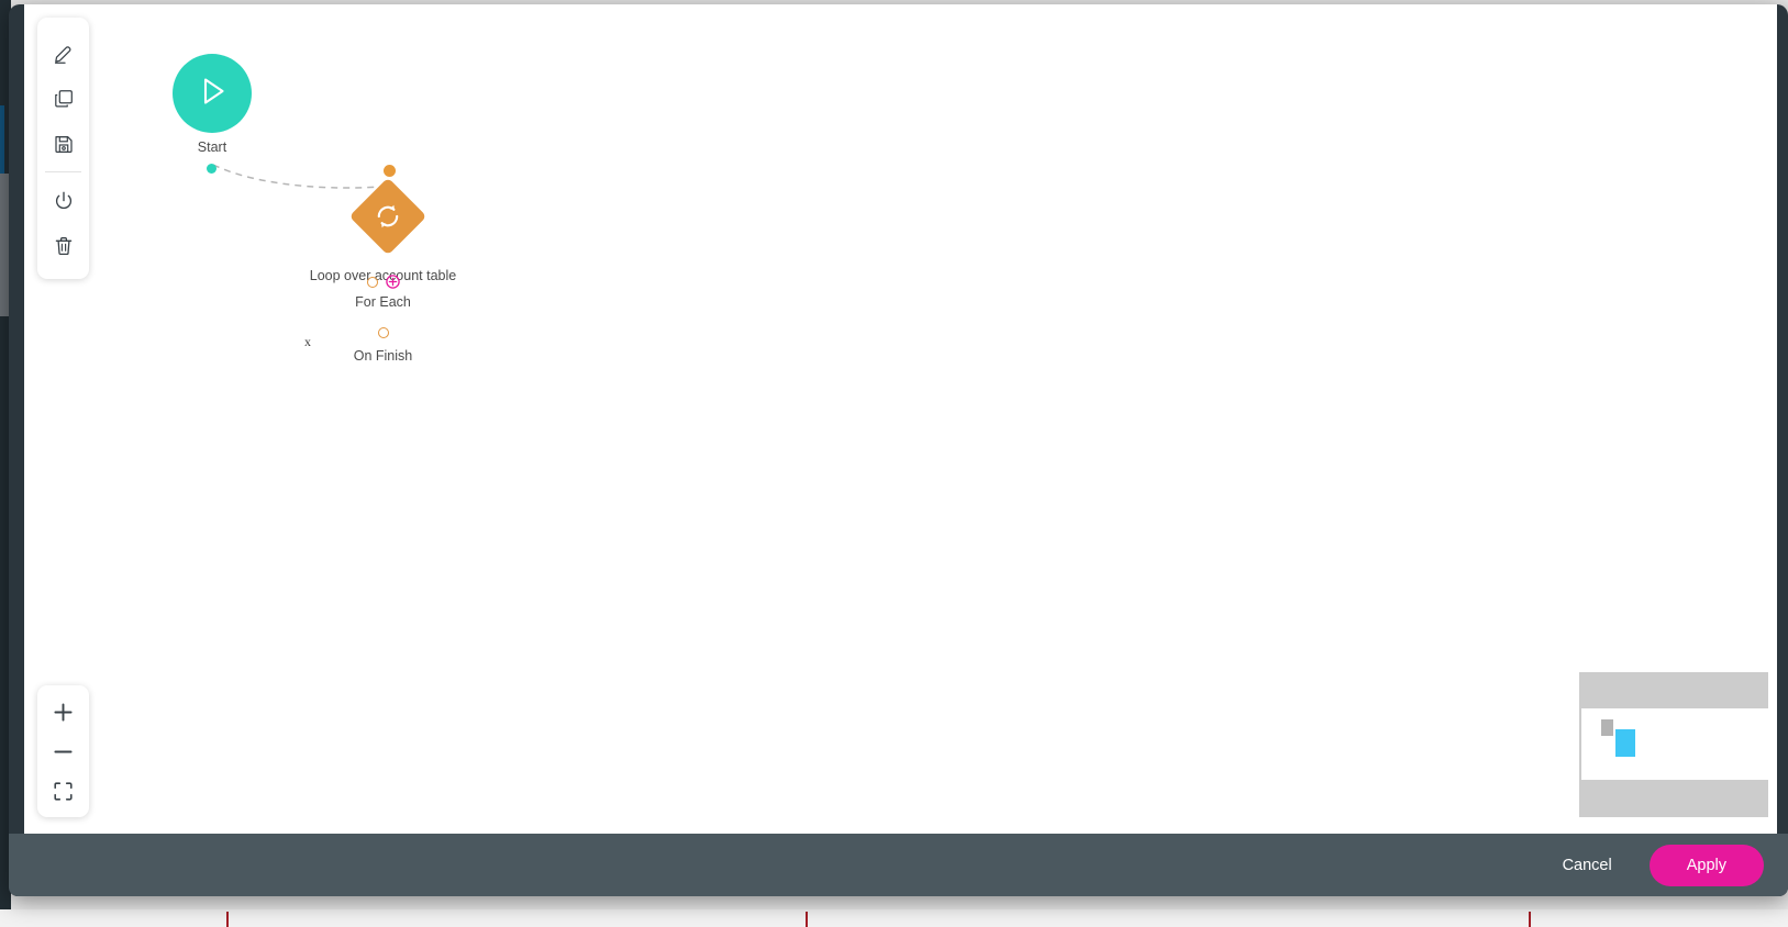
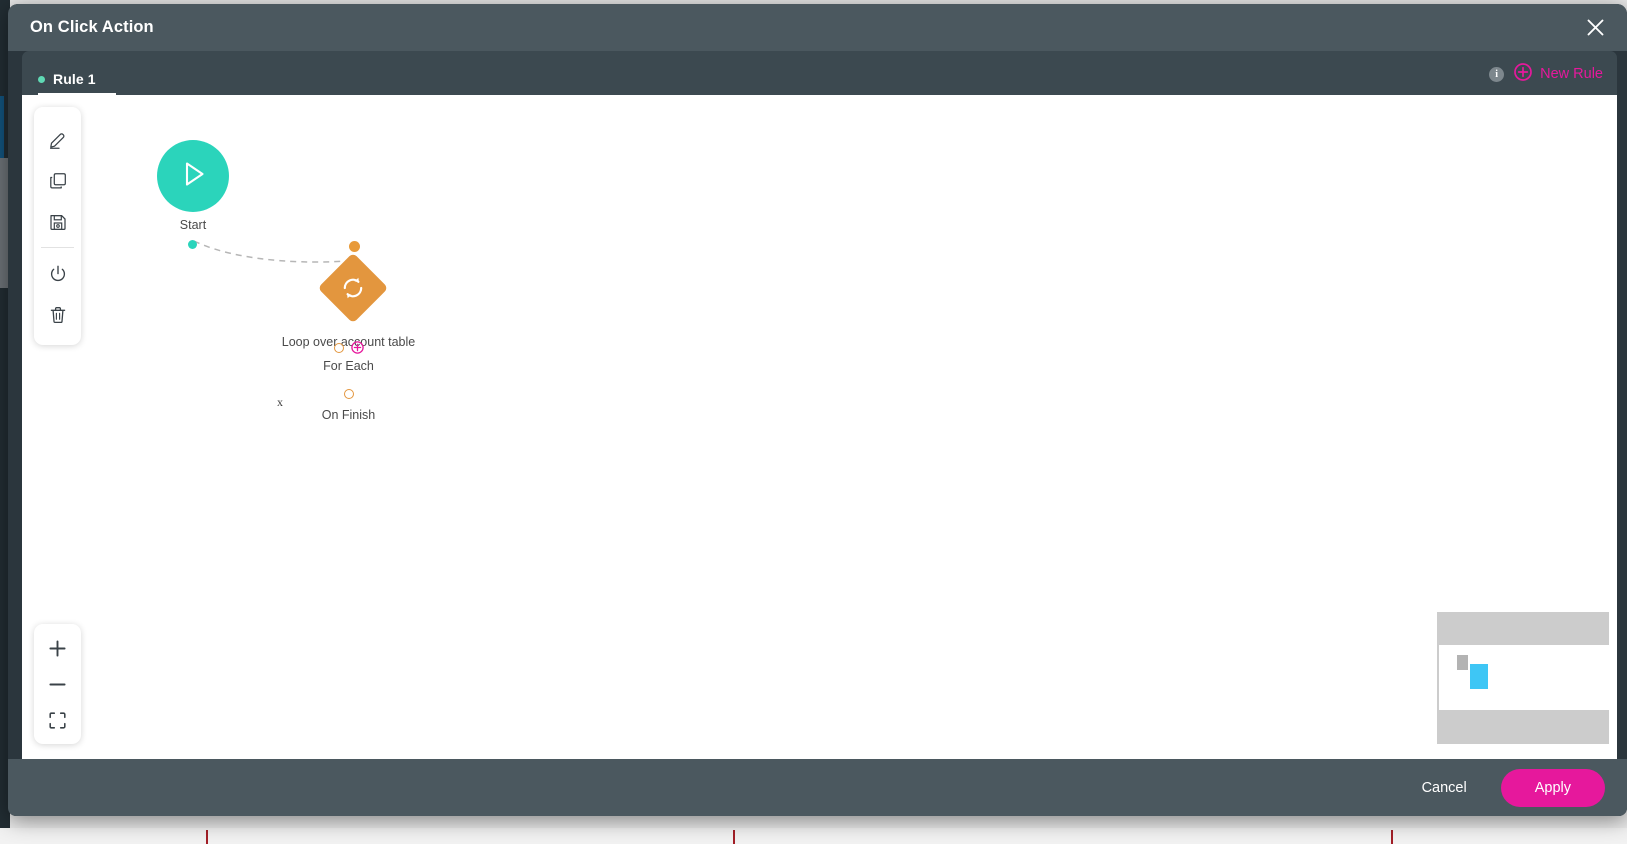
+ On Click Action
+ Rule 1
+ i
+ New Rule
  x
  Start
  Loop over acount table
  For Each
  On Finish
  Cancel
  Apply
